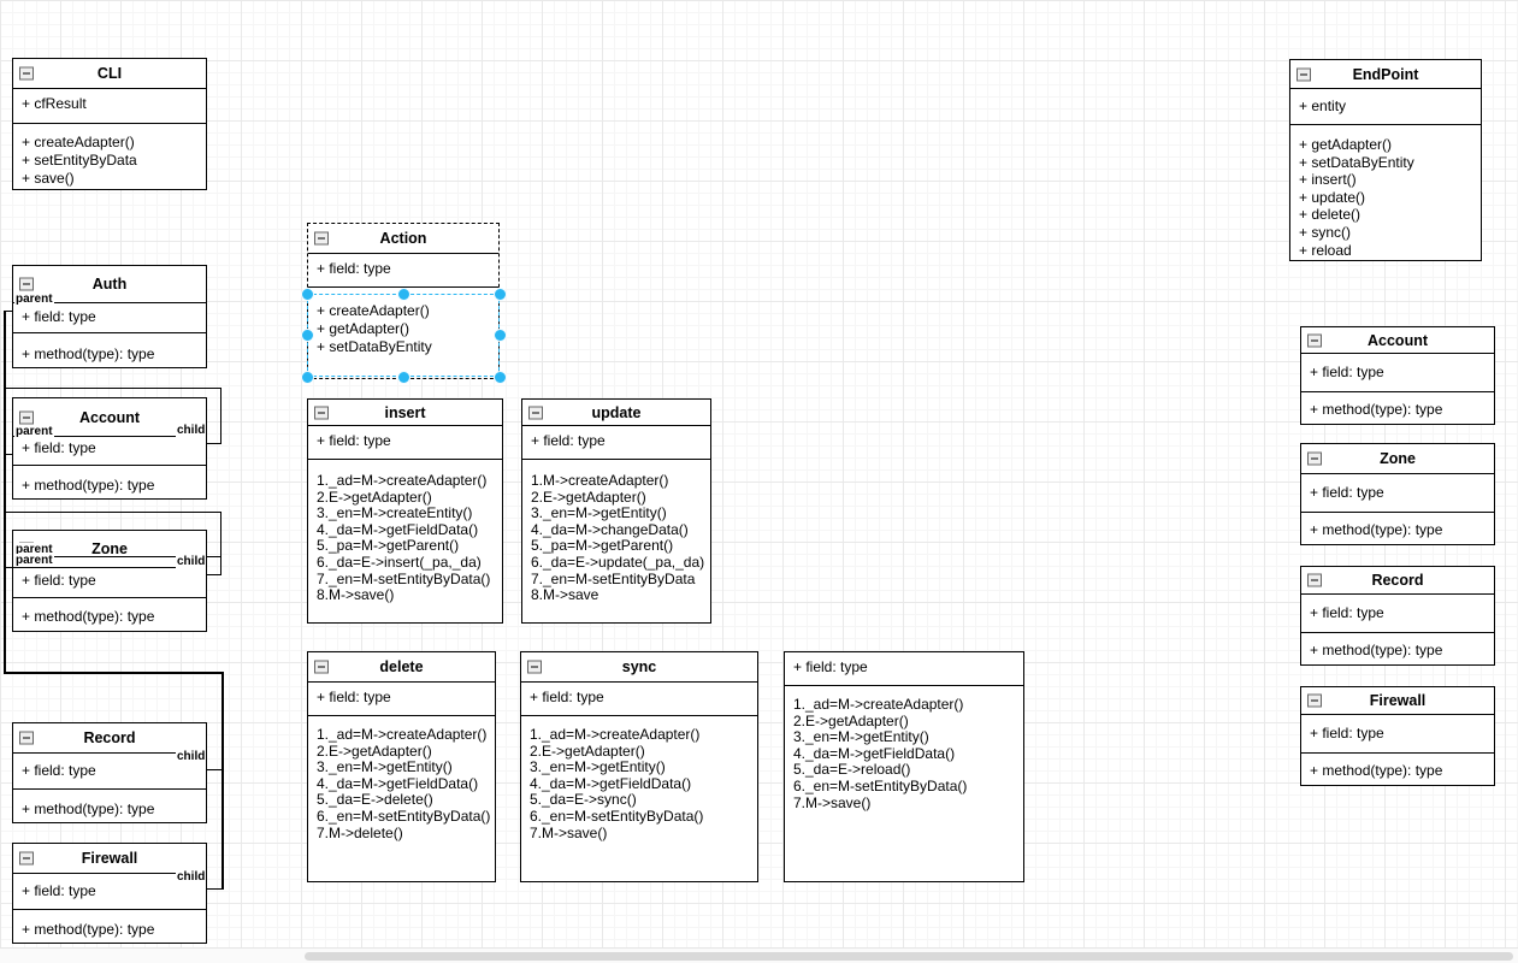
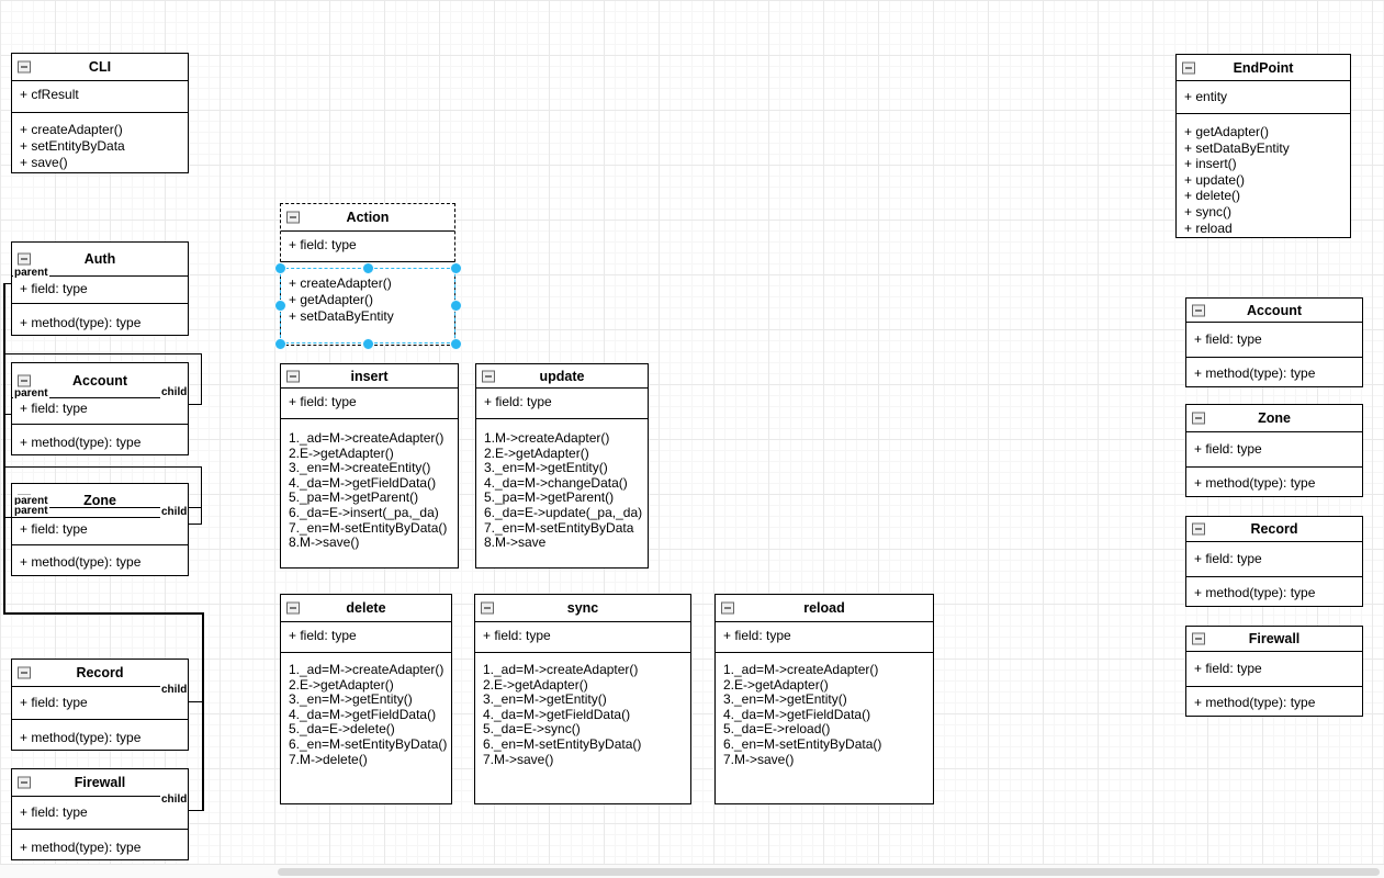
  CLI
  + cfResult
  + createAdapter()
  + setEntityByData
  + save()
  Auth
  + field: type
  + method(type): type
  Account
  + field: type
  + method(type): type
  Zone
  + field: type
  + method(type): type
  Record
  + field: type
  + method(type): type
  Firewall
  + field: type
  + method(type): type
  Action
  + field: type
  + createAdapter()
  + getAdapter()
  + setDataByEntity
  insert
  + field: type
  1._ad=M->createAdapter()
  2.E->getAdapter()
  3._en=M->createEntity()
  4._da=M->getFieldData()
  5._pa=M->getParent()
  6._da=E->insert(_pa,_da)
  7._en=M-setEntityByData()
  8.M->save()
  update
  + field: type
  1.M->createAdapter()
  2.E->getAdapter()
  3._en=M->getEntity()
  4._da=M->changeData()
  5._pa=M->getParent()
  6._da=E->update(_pa,_da)
  7._en=M-setEntityByData
  8.M->save
  delete
  + field: type
  1._ad=M->createAdapter()
  2.E->getAdapter()
  3._en=M->getEntity()
  4._da=M->getFieldData()
  5._da=E->delete()
  6._en=M-setEntityByData()
  7.M->delete()
  sync
  + field: type
  1._ad=M->createAdapter()
  2.E->getAdapter()
  3._en=M->getEntity()
  4._da=M->getFieldData()
  5._da=E->sync()
  6._en=M-setEntityByData()
  7.M->save()
+ reload
  + field: type
  1._ad=M->createAdapter()
  2.E->getAdapter()
  3._en=M->getEntity()
  4._da=M->getFieldData()
  5._da=E->reload()
  6._en=M-setEntityByData()
  7.M->save()
  EndPoint
  + entity
  + getAdapter()
  + setDataByEntity
  + insert()
  + update()
  + delete()
  + sync()
  + reload
  Account
  + field: type
  + method(type): type
  Zone
  + field: type
  + method(type): type
  Record
  + field: type
  + method(type): type
  Firewall
  + field: type
  + method(type): type
  parent
  parent
  child
  parent
  parent
  child
  child
  child
